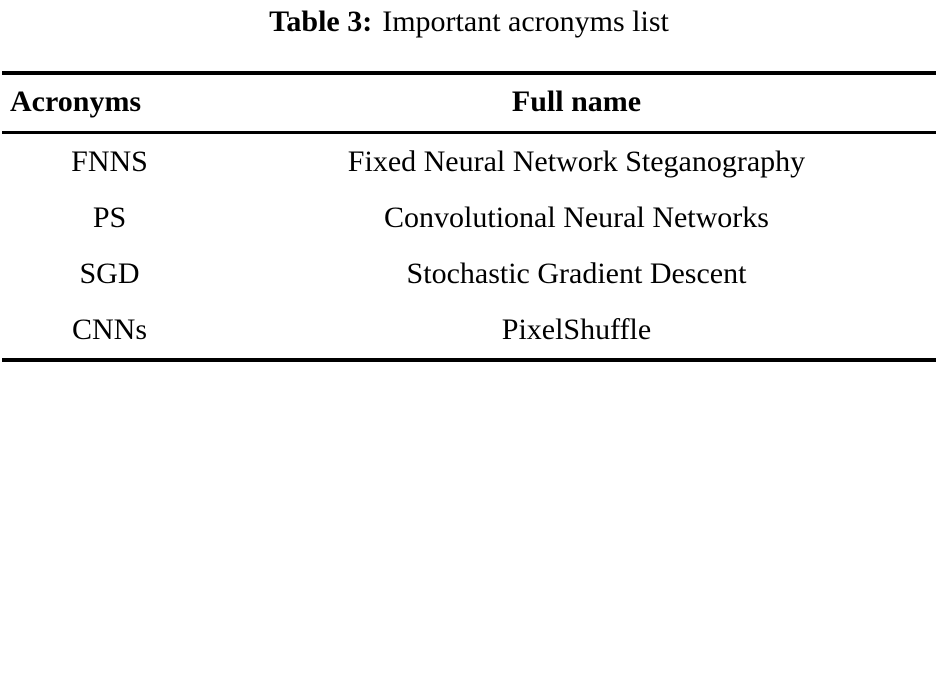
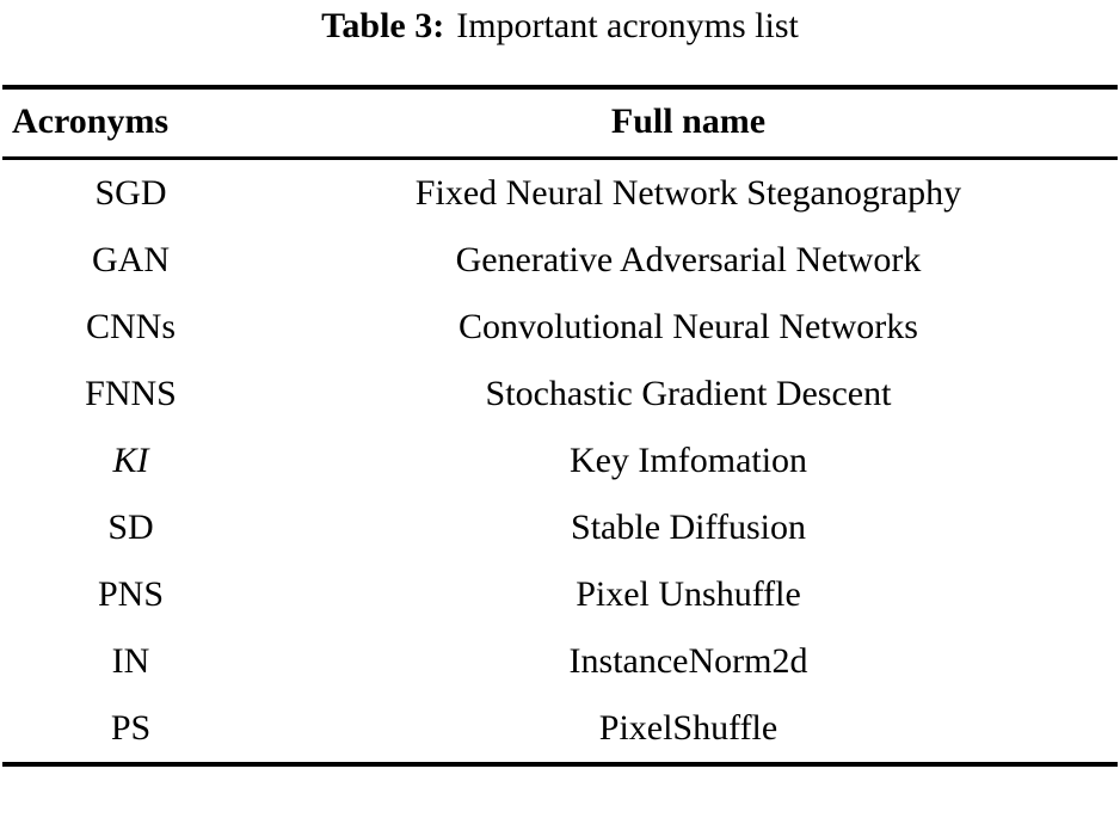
  Table 3: Important acronyms list
  Acronyms	Full name
- FNNS	Fixed Neural Network Steganography
+ SGD	Fixed Neural Network Steganography
+ GAN	Generative Adversarial Network
- PS	Convolutional Neural Networks
+ CNNs	Convolutional Neural Networks
- SGD	Stochastic Gradient Descent
+ FNNS	Stochastic Gradient Descent
+ KI	Key Imfomation
+ SD	Stable Diffusion
+ PNS	Pixel Unshuffle
+ IN	InstanceNorm2d
- CNNs	PixelShuffle
+ PS	PixelShuffle
